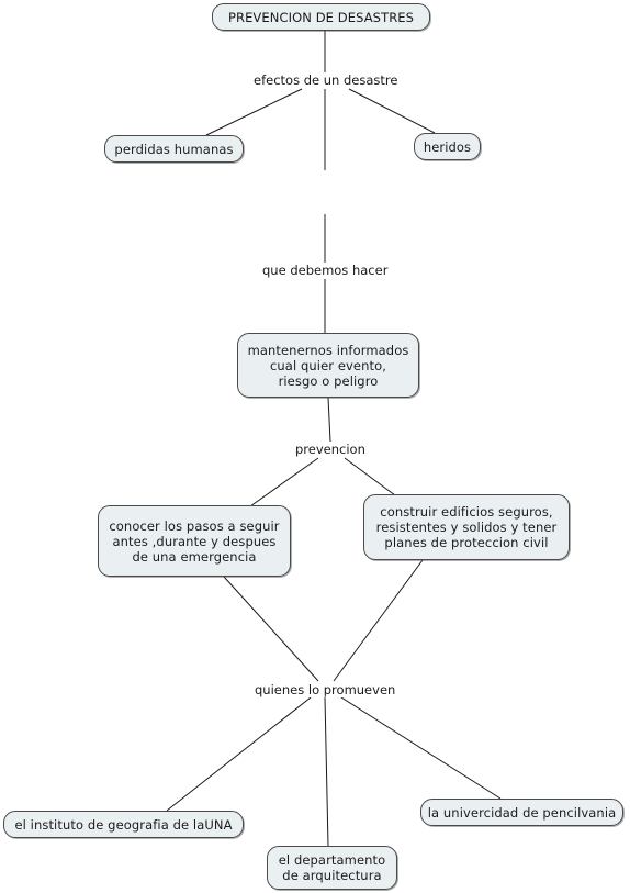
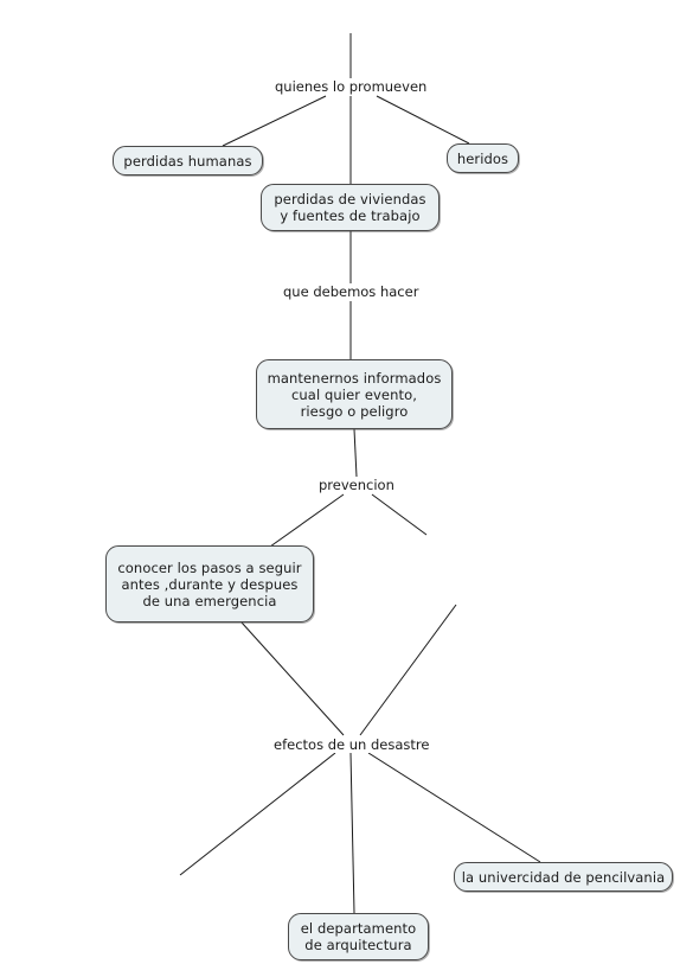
- PREVENCION DE DESASTRES
  perdidas humanas
  heridos
+ perdidas de viviendas
+ y fuentes de trabajo
  mantenernos informados
  cual quier evento,
  riesgo o peligro
  conocer los pasos a seguir
  antes ,durante y despues
  de una emergencia
- construir edificios seguros,
- resistentes y solidos y tener
- planes de proteccion civil
- el instituto de geografia de laUNA
  el departamento
  de arquitectura
  la univercidad de pencilvania
- efectos de un desastre
+ quienes lo promueven
  que debemos hacer
  prevencion
- quienes lo promueven
+ efectos de un desastre
